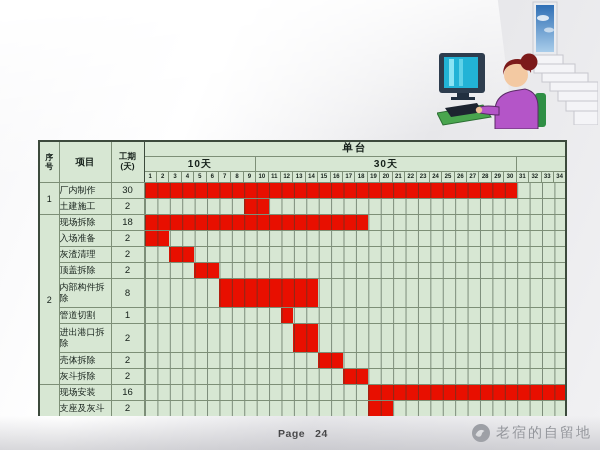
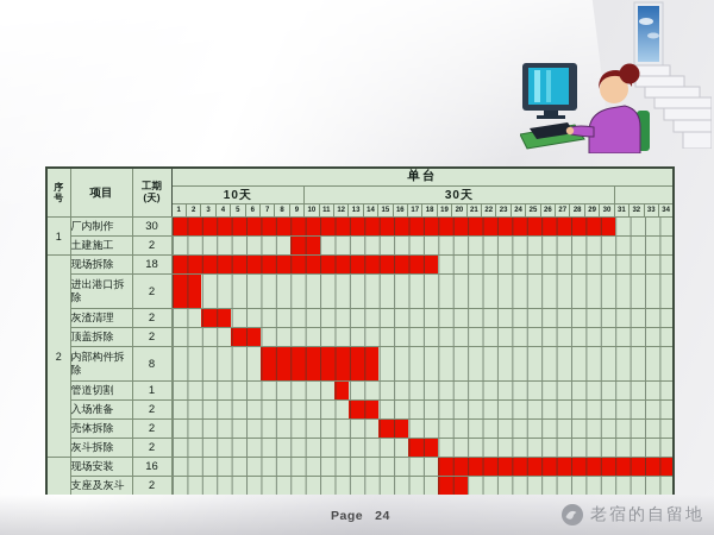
  序 号	项目	工期 (天)	单台
  10天	30天
  1	厂内制作	30
  土建施工	2
  2	现场拆除	18
- 入场准备	2
+ 进出港口拆除	2
  灰渣清理	2
  顶盖拆除	2
  内部构件拆除	8
  管道切割	1
- 进出港口拆除	2
+ 入场准备	2
  壳体拆除	2
  灰斗拆除	2
  	现场安装	16
  支座及灰斗	2
